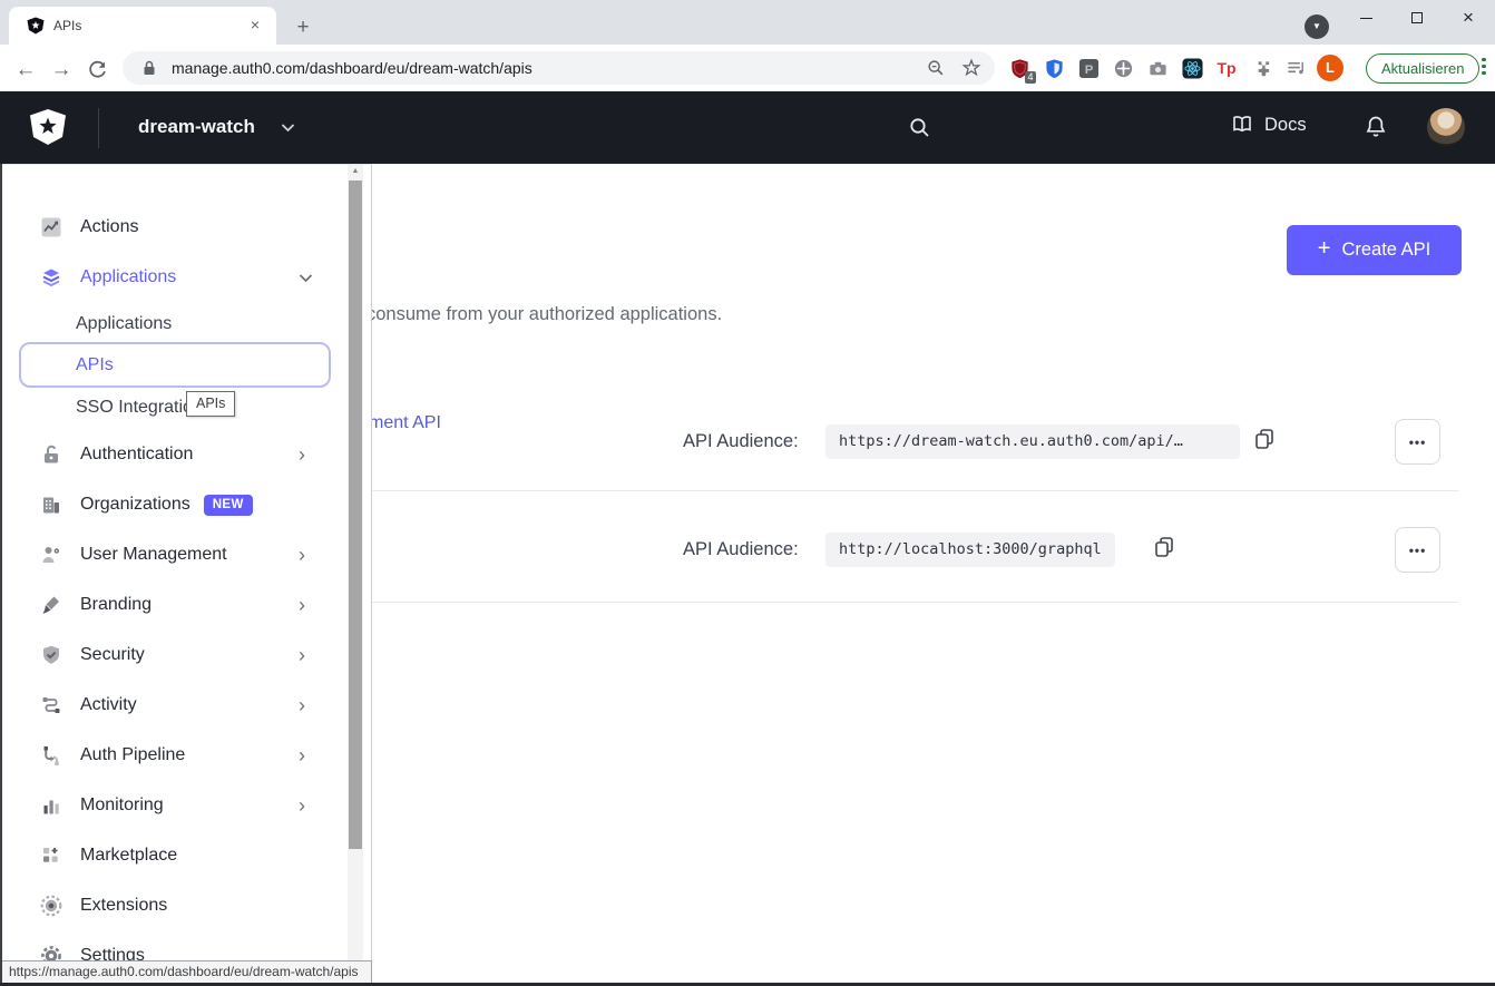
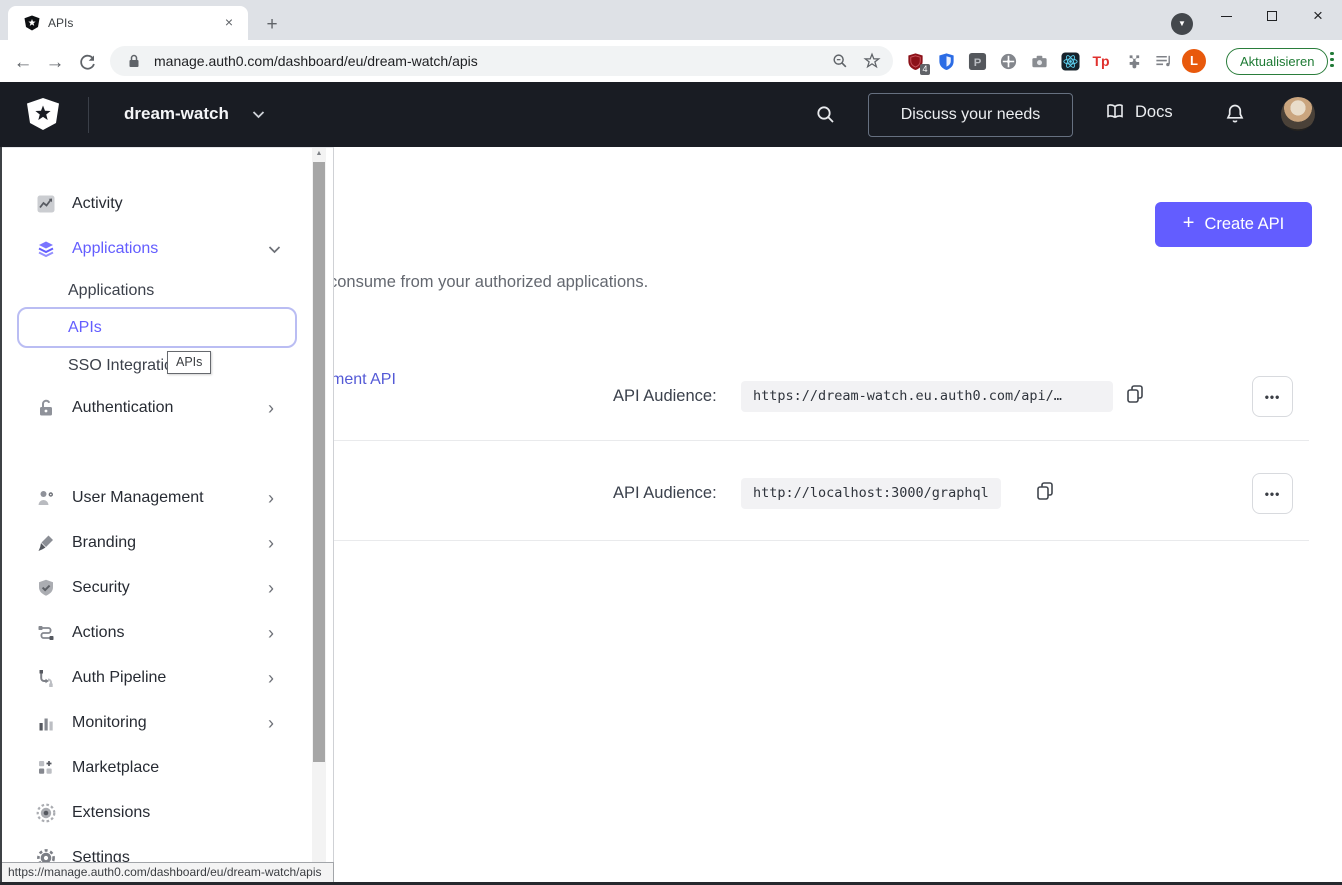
  APIs
  ×
  +
  ▼
  ×
  ←
  →
  manage.auth0.com/dashboard/eu/dream-watch/apis
  4
  P
  Tp
  L
  Aktualisieren
  dream-watch
+ Discuss your needs
  Docs
  +
  Create API
  onsume from your authorized applications.
  ment API
  API Audience:
  https://dream-watch.eu.auth0.com/api/…
  •••
  API Audience:
  http://localhost:3000/graphql
  •••
- Actions
+ Activity
  Applications
  Applications
  APIs
  SSO Integrati
  Authentication
  ›
- Organizations
- NEW
  User Management
  ›
  Branding
  ›
  Security
  ›
- Activity
+ Actions
  ›
  Auth Pipeline
  ›
  Monitoring
  ›
  Marketplace
  Extensions
  Settings
  APIs
  https://manage.auth0.com/dashboard/eu/dream-watch/apis
